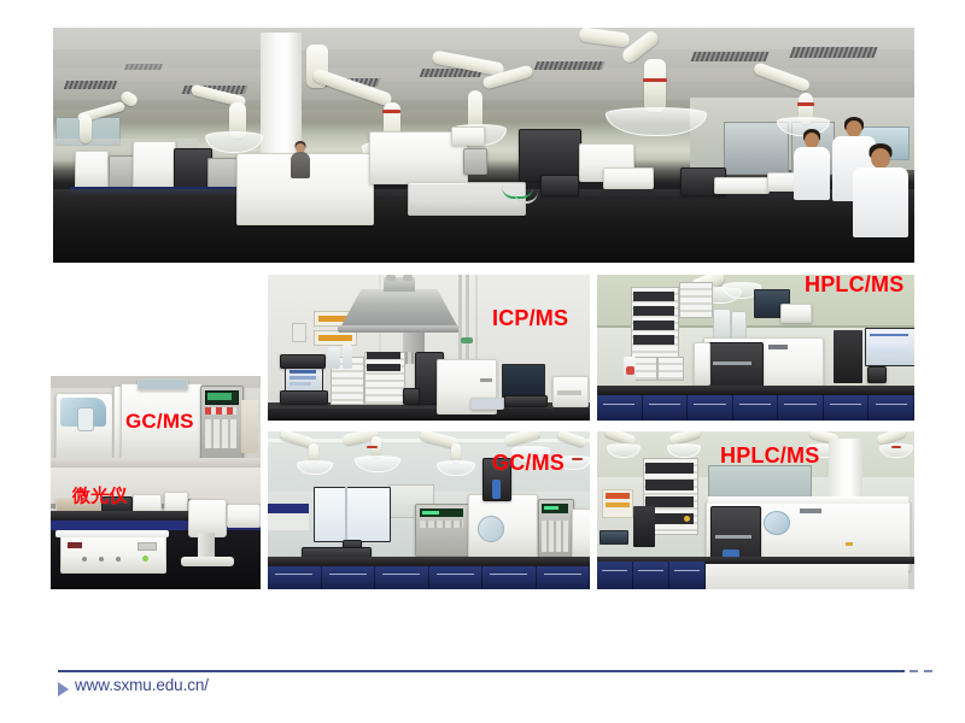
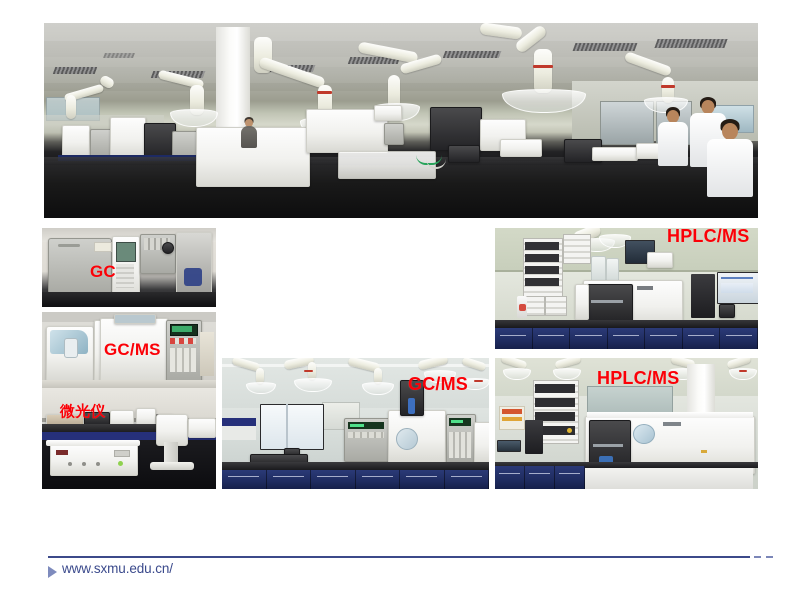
+ GC
  GC/MS
  微光仪
- ICP/MS
  HPLC/MS
  GC/MS
  HPLC/MS
  www.sxmu.edu.cn/
